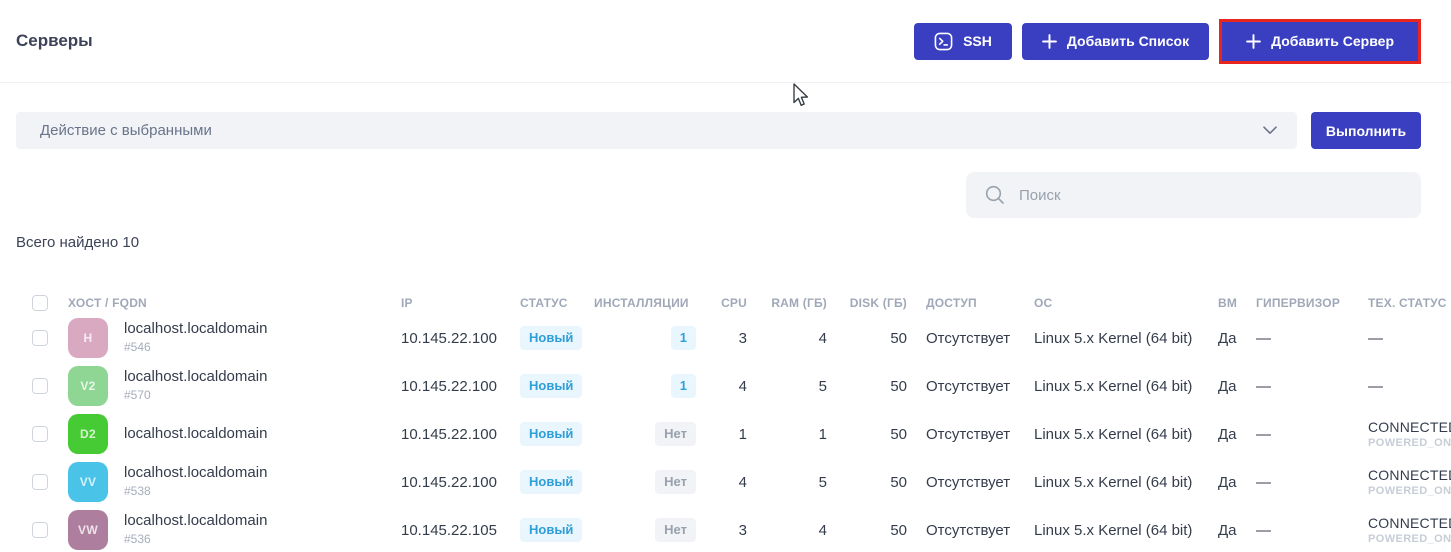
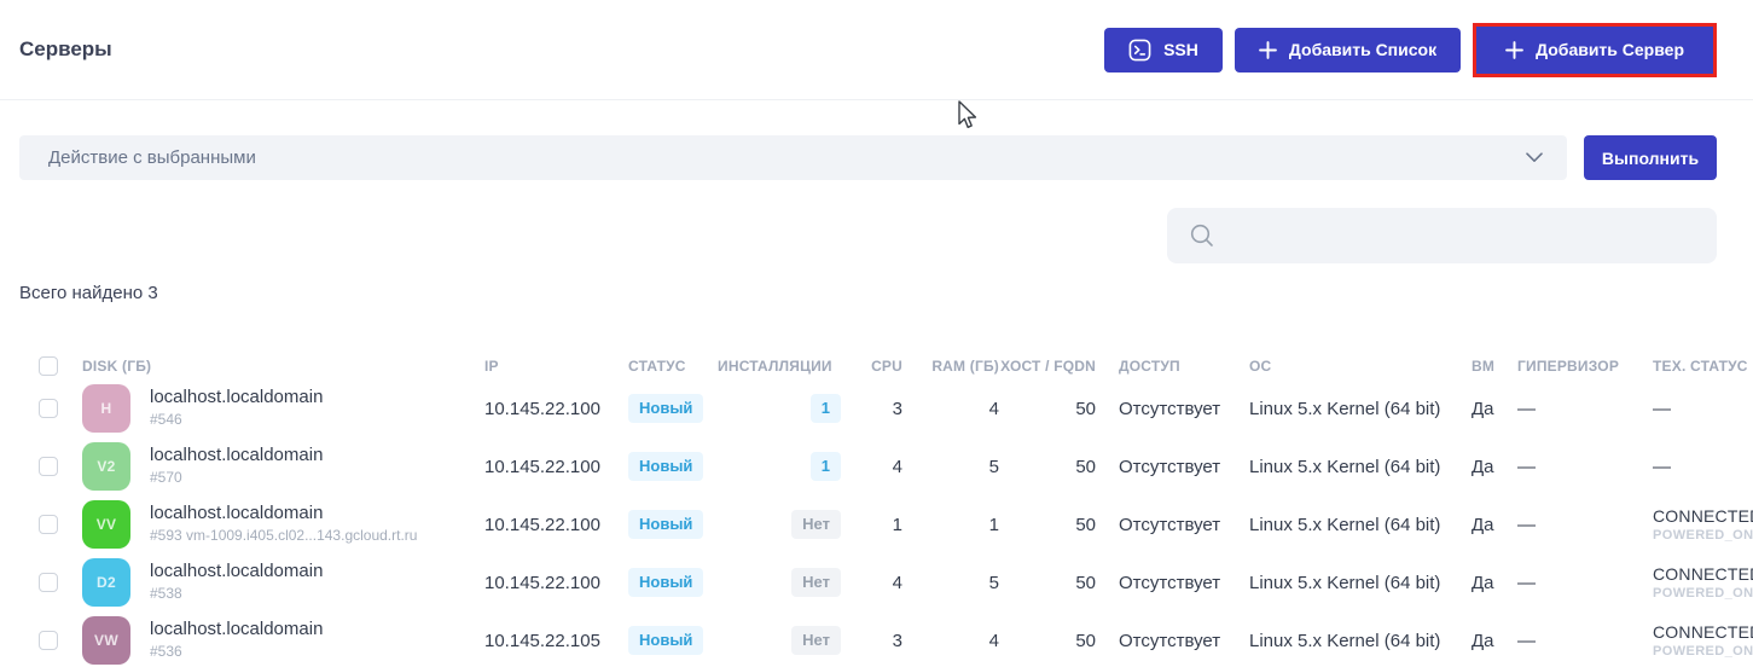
  Серверы
  SSH
  Добавить Список
  Добавить Сервер
  Действие с выбранными
  Выполнить
- Поиск
- Всего найдено 10
+ Всего найдено 3
- ХОСТ / FQDN
+ DISK (ГБ)
  IP
  СТАТУС
  ИНСТАЛЛЯЦИИ
  CPU
  RAM (ГБ)
- DISK (ГБ)
+ ХОСТ / FQDN
  ДОСТУП
  ОС
  ВМ
  ГИПЕРВИЗОР
  ТЕХ. СТАТУС
  H
  localhost.localdomain
  #546
  10.145.22.100
  Новый
  1
  3
  4
  50
  Отсутствует
  Linux 5.x Kernel (64 bit)
  Да
  —
  —
  V2
  localhost.localdomain
  #570
  10.145.22.100
  Новый
  1
  4
  5
  50
  Отсутствует
  Linux 5.x Kernel (64 bit)
  Да
  —
  —
- D2
+ VV
  localhost.localdomain
+ #593 vm-1009.i405.cl02...143.gcloud.rt.ru
  10.145.22.100
  Новый
  Нет
  1
  1
  50
  Отсутствует
  Linux 5.x Kernel (64 bit)
  Да
  —
  CONNECTE
  POWERED_ON
- VV
+ D2
  localhost.localdomain
  #538
  10.145.22.100
  Новый
  Нет
  4
  5
  50
  Отсутствует
  Linux 5.x Kernel (64 bit)
  Да
  —
  CONNECTE
  POWERED_ON
  VW
  localhost.localdomain
  #536
  10.145.22.105
  Новый
  Нет
  3
  4
  50
  Отсутствует
  Linux 5.x Kernel (64 bit)
  Да
  —
  CONNECTE
  POWERED_ON
